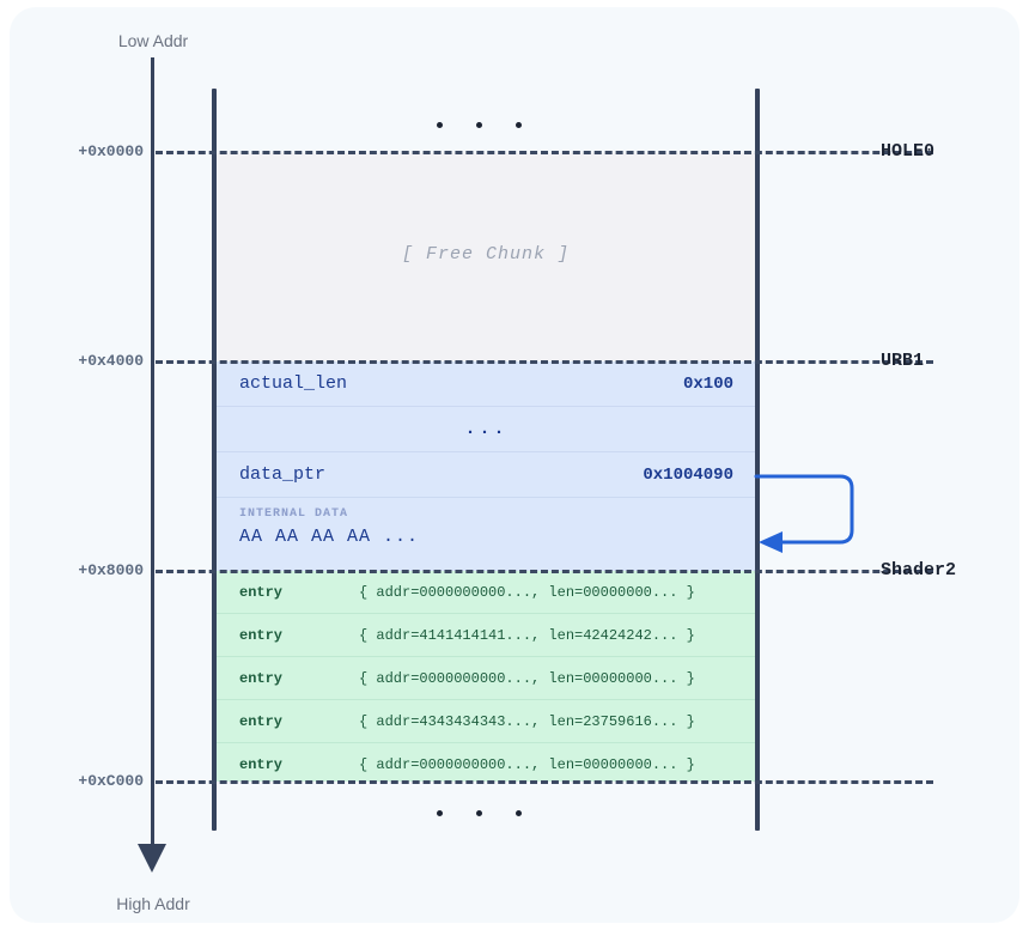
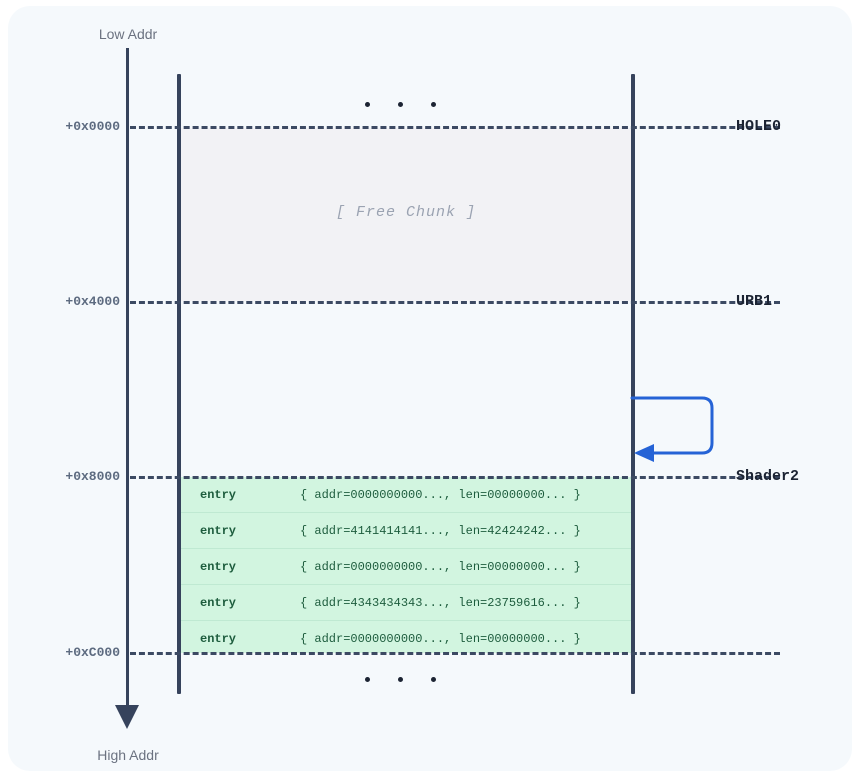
  Low Addr
  High Addr
  [ Free Chunk ]
- actual_len
- 0x100
- ...
- data_ptr
- 0x1004090
- INTERNAL DATA
- AA AA AA AA ...
  entry
  { addr=0000000000..., len=00000000... }
  entry
  { addr=4141414141..., len=42424242... }
  entry
  { addr=0000000000..., len=00000000... }
  entry
  { addr=4343434343..., len=23759616... }
  entry
  { addr=0000000000..., len=00000000... }
  +0x0000
  HOLE0
  +0x4000
  URB1
  +0x8000
  Shader2
  +0xC000
